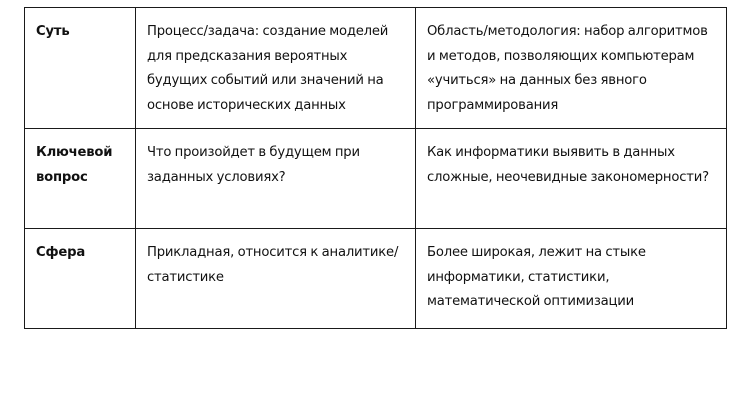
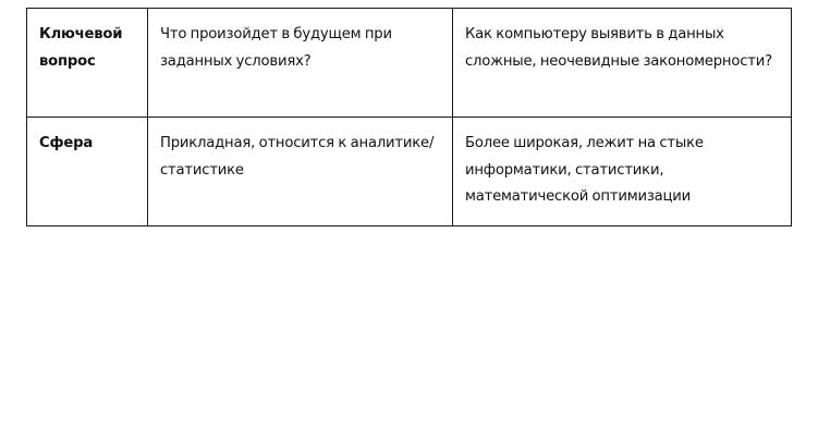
- Суть	Процесс/задача: создание моделей для предсказания вероятных будущих событий или значений на основе исторических данных	Область/методология: набор алгоритмов и методов, позволяющих компьютерам «учиться» на данных без явного программирования
- Ключевой вопрос	Что произойдет в будущем при заданных условиях?	Как информатики выявить в данных сложные, неочевидные закономерности?
+ Ключевой вопрос	Что произойдет в будущем при заданных условиях?	Как компьютеру выявить в данных сложные, неочевидные закономерности?
  Сфера	Прикладная, относится к аналитике/статистике	Более широкая, лежит на стыке информатики, статистики, математической оптимизации
